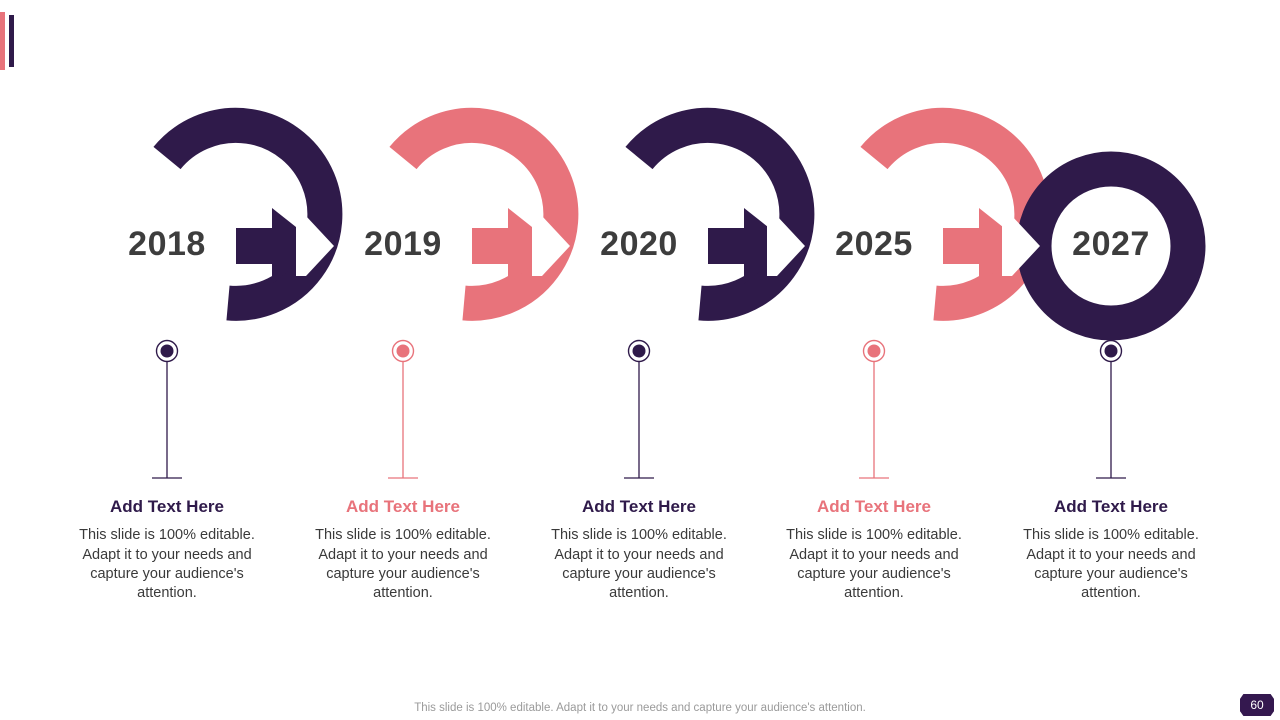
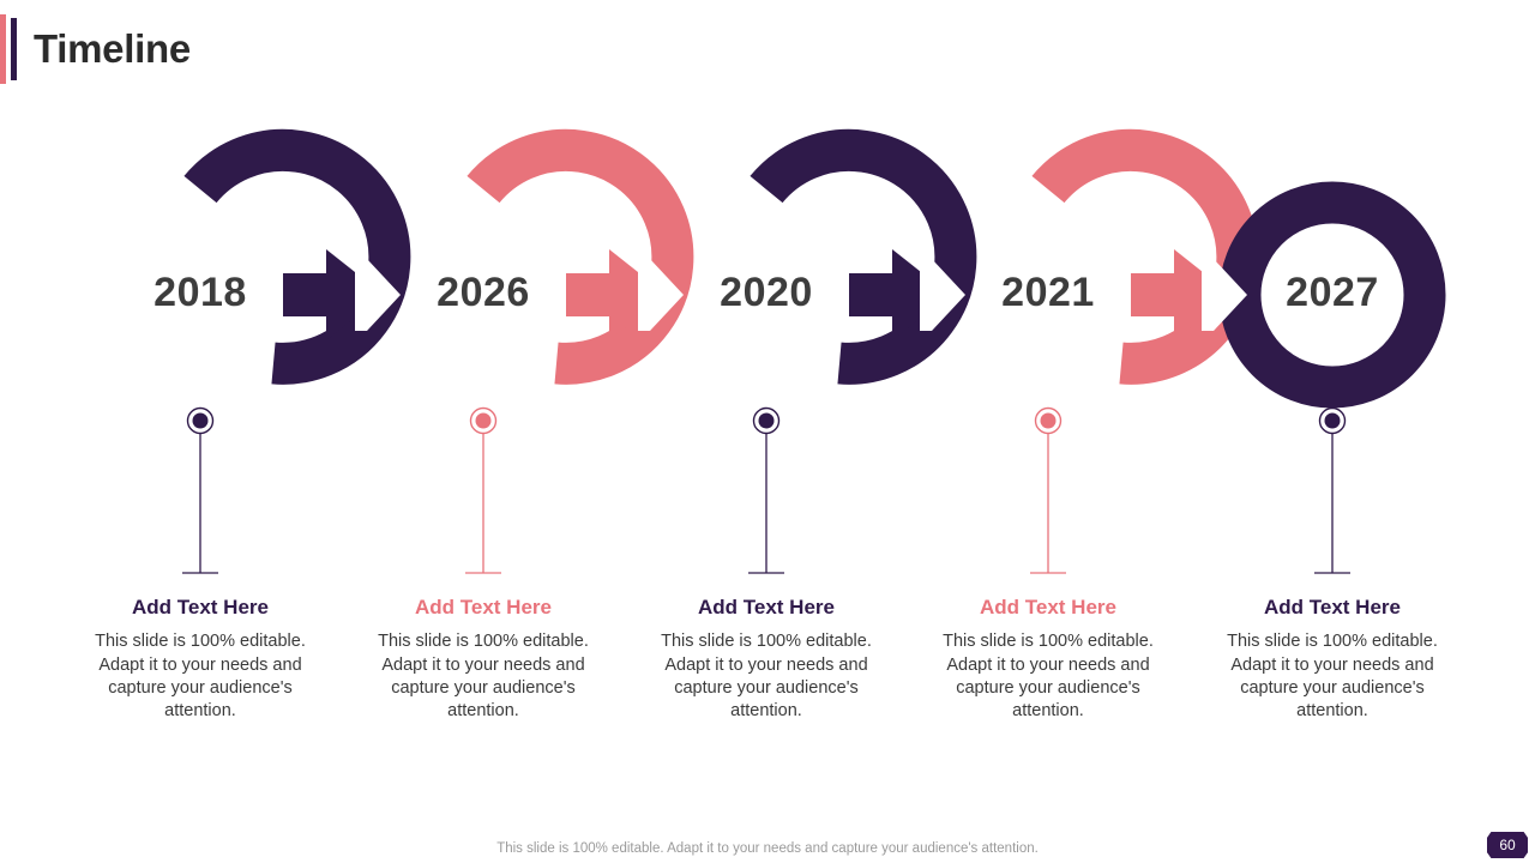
+ Timeline
  2018
- 2019
+ 2026
  2020
- 2025
+ 2021
  2027
  Add Text Here
  This slide is 100% editable. Adapt it to your needs and capture your audience's attention.
  Add Text Here
  This slide is 100% editable. Adapt it to your needs and capture your audience's attention.
  Add Text Here
  This slide is 100% editable. Adapt it to your needs and capture your audience's attention.
  Add Text Here
  This slide is 100% editable. Adapt it to your needs and capture your audience's attention.
  Add Text Here
  This slide is 100% editable. Adapt it to your needs and capture your audience's attention.
  This slide is 100% editable. Adapt it to your needs and capture your audience's attention.
  60
